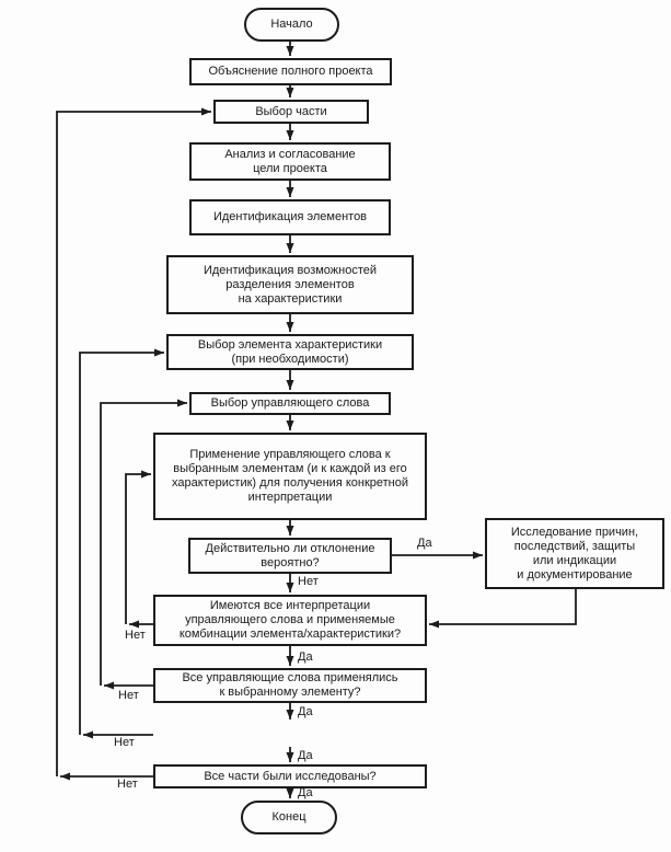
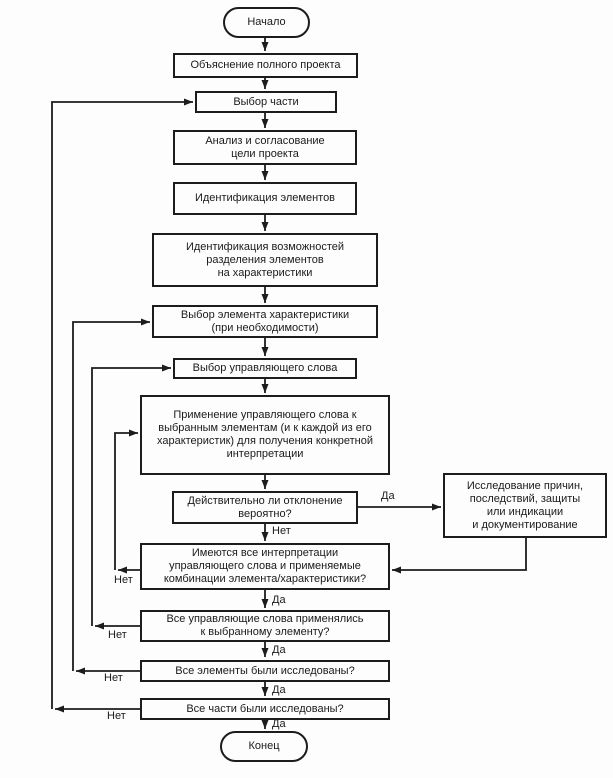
  Начало
  Объяснение полного проекта
  Выбор части
  Анализ и согласование
  цели проекта
  Идентификация элементов
  Идентификация возможностей
  разделения элементов
  на характеристики
  Выбор элемента характеристики
  (при необходимости)
  Выбор управляющего слова
  Применение управляющего слова к
  выбранным элементам (и к каждой из его
  характеристик) для получения конкретной
  интерпретации
  Действительно ли отклонение
  вероятно?
  Исследование причин,
  последствий, защиты
  или индикации
  и документирование
  Имеются все интерпретации
  управляющего слова и применяемые
  комбинации элемента/характеристики?
  Все управляющие слова применялись
  к выбранному элементу?
+ Все элементы были исследованы?
  Все части были исследованы?
  Конец
  Да
  Нет
  Да
  Нет
  Да
  Нет
  Да
  Нет
  Да
  Нет
